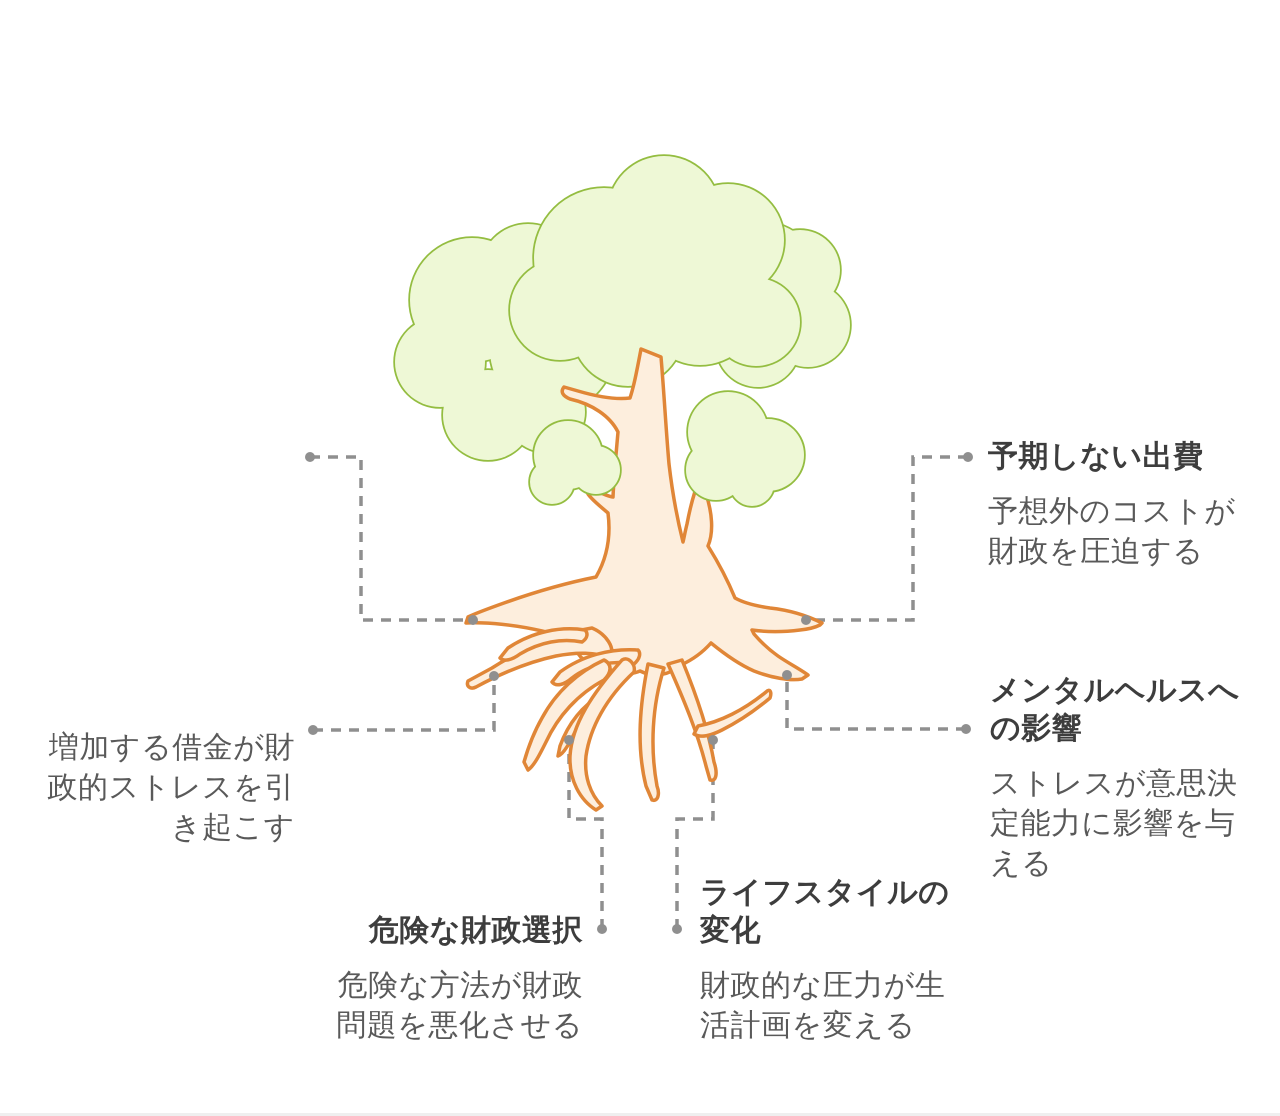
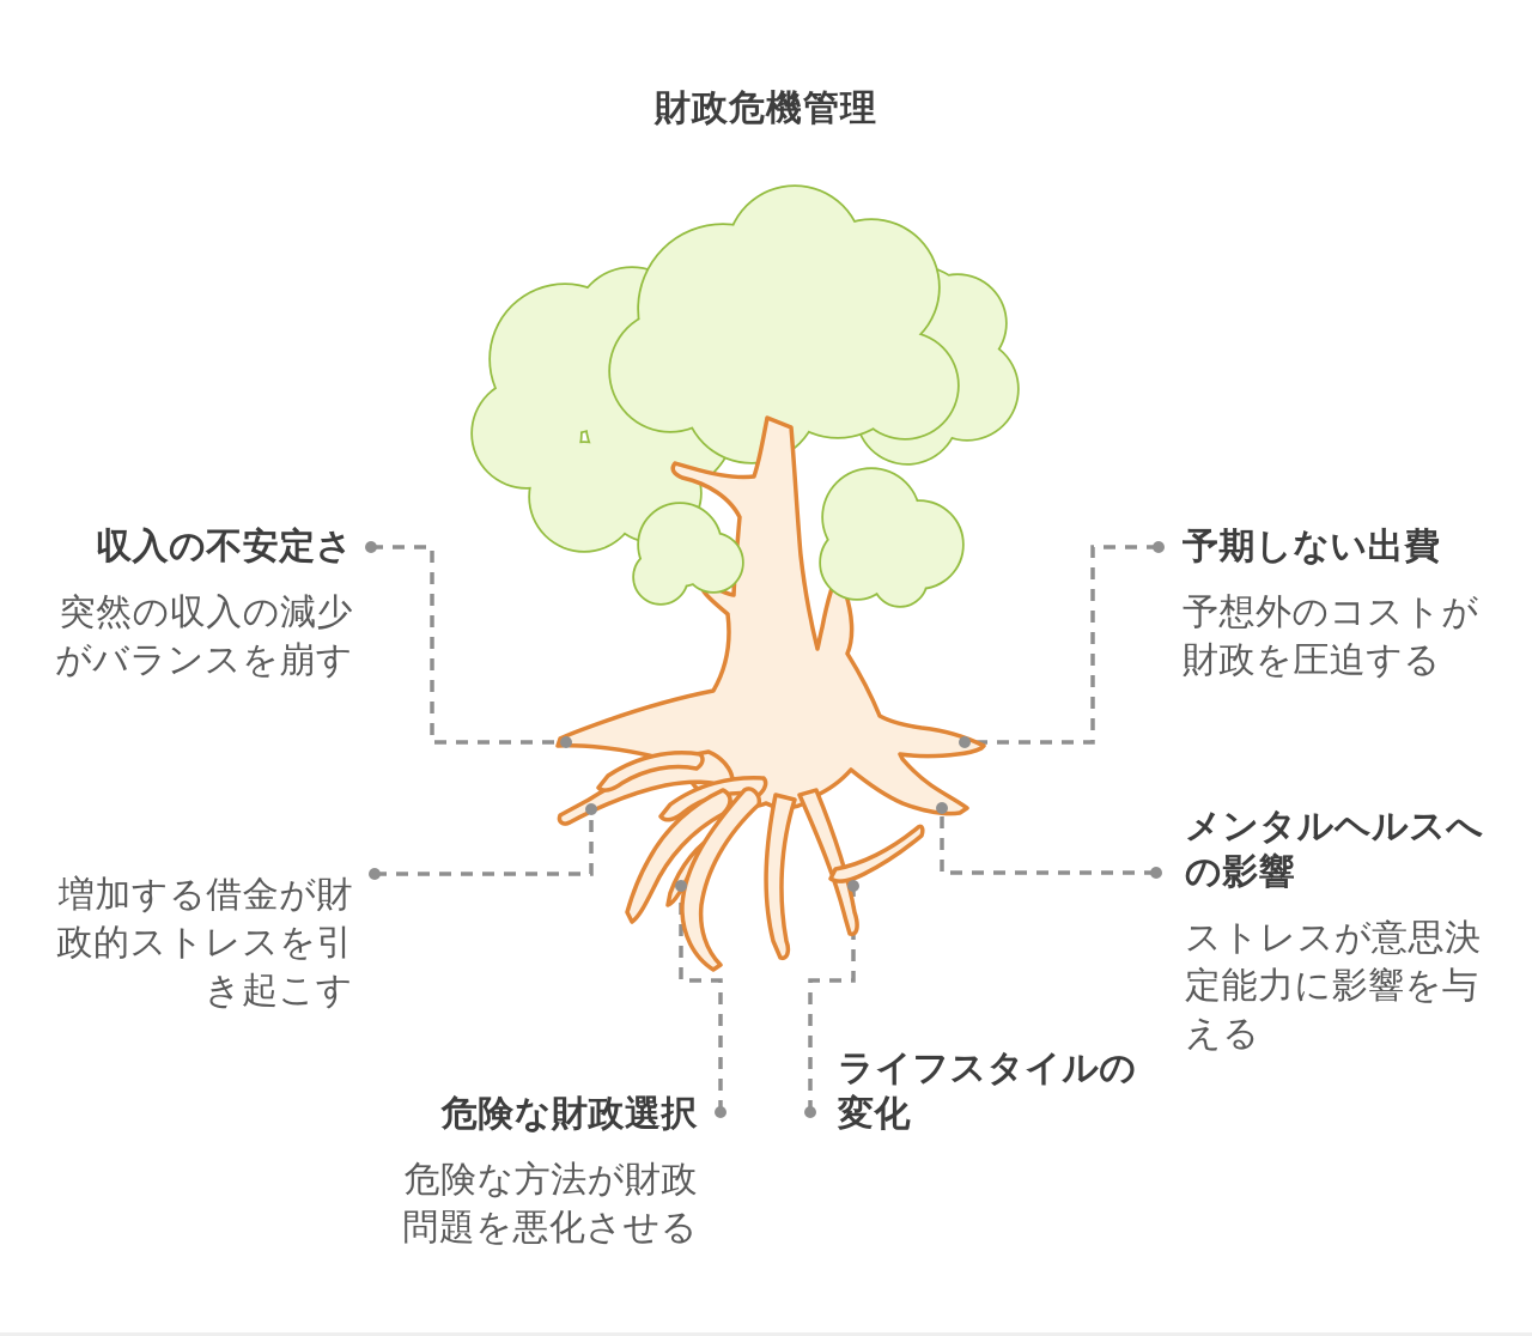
+ 財政危機管理
+ 収入の不安定さ
+ 突然の収入の減少
+ がバランスを崩す
  予期しない出費
  予想外のコストが
  財政を圧迫する
  増加する借金が財
  政的ストレスを引
  き起こす
  メンタルヘルスへ
  の影響
  ストレスが意思決
  定能力に影響を与
  える
  危険な財政選択
  危険な方法が財政
  問題を悪化させる
  ライフスタイルの
  変化
- 財政的な圧力が生
- 活計画を変える
